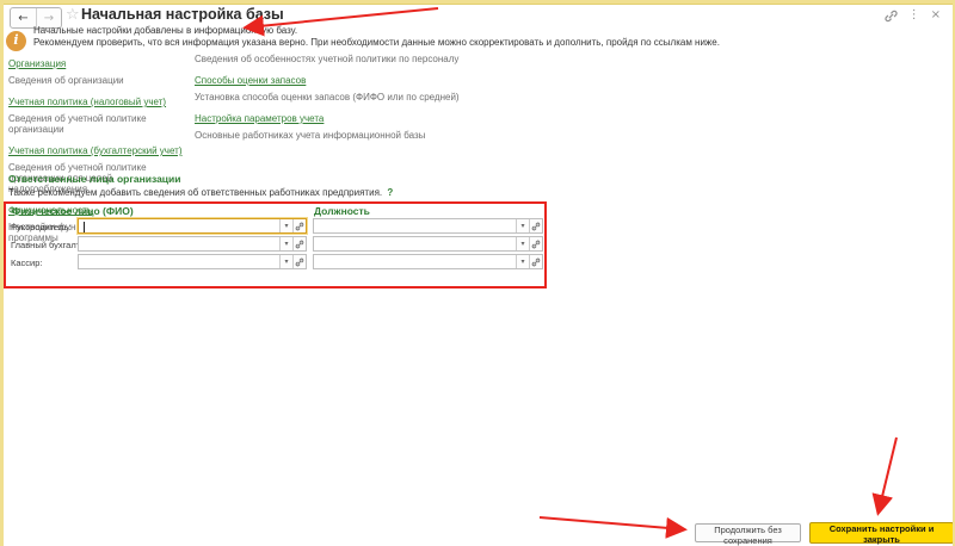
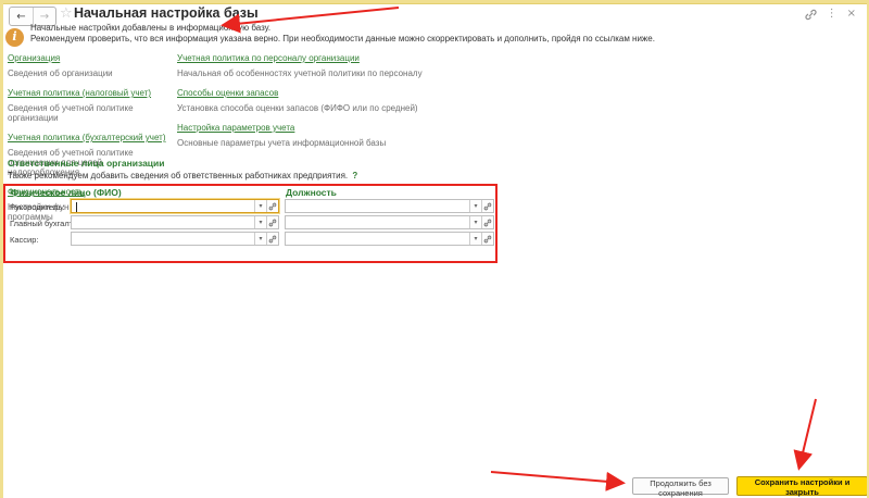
  ←
  →
  ☆
  Начальная настройка базы
  ⋮
  ×
  i
  Начальные настройки добавлены в информационную базу.
  Рекомендуем проверить, что вся информация указана верно. При необходимости данные можно скорректировать и дополнить, пройдя по ссылкам ниже.
  Организация
  Сведения об организации
  Учетная политика (налоговый учет)
  Сведения об учетной политике организации
  Учетная политика (бухгалтерский учет)
  Сведения об учетной политике организации для целей налогообложения
  Функциональность
+ Учетная политика по персоналу организации
- Сведения об особенностях учетной политики по персоналу
+ Начальная об особенностях учетной политики по персоналу
  Способы оценки запасов
  Установка способа оценки запасов (ФИФО или по средней)
  Настройка параметров учета
- Основные работниках учета информационной базы
+ Основные параметры учета информационной базы
  Ответственные лица организации
  Также рекомендуем добавить сведения об ответственных работниках предприятия. ?
  Физическое лицо (ФИО)
  Должность
  Руководитель:
  Главный бухгал
  Кассир:
  Продолжить без сохранения
  Сохранить настройки и закрыть
